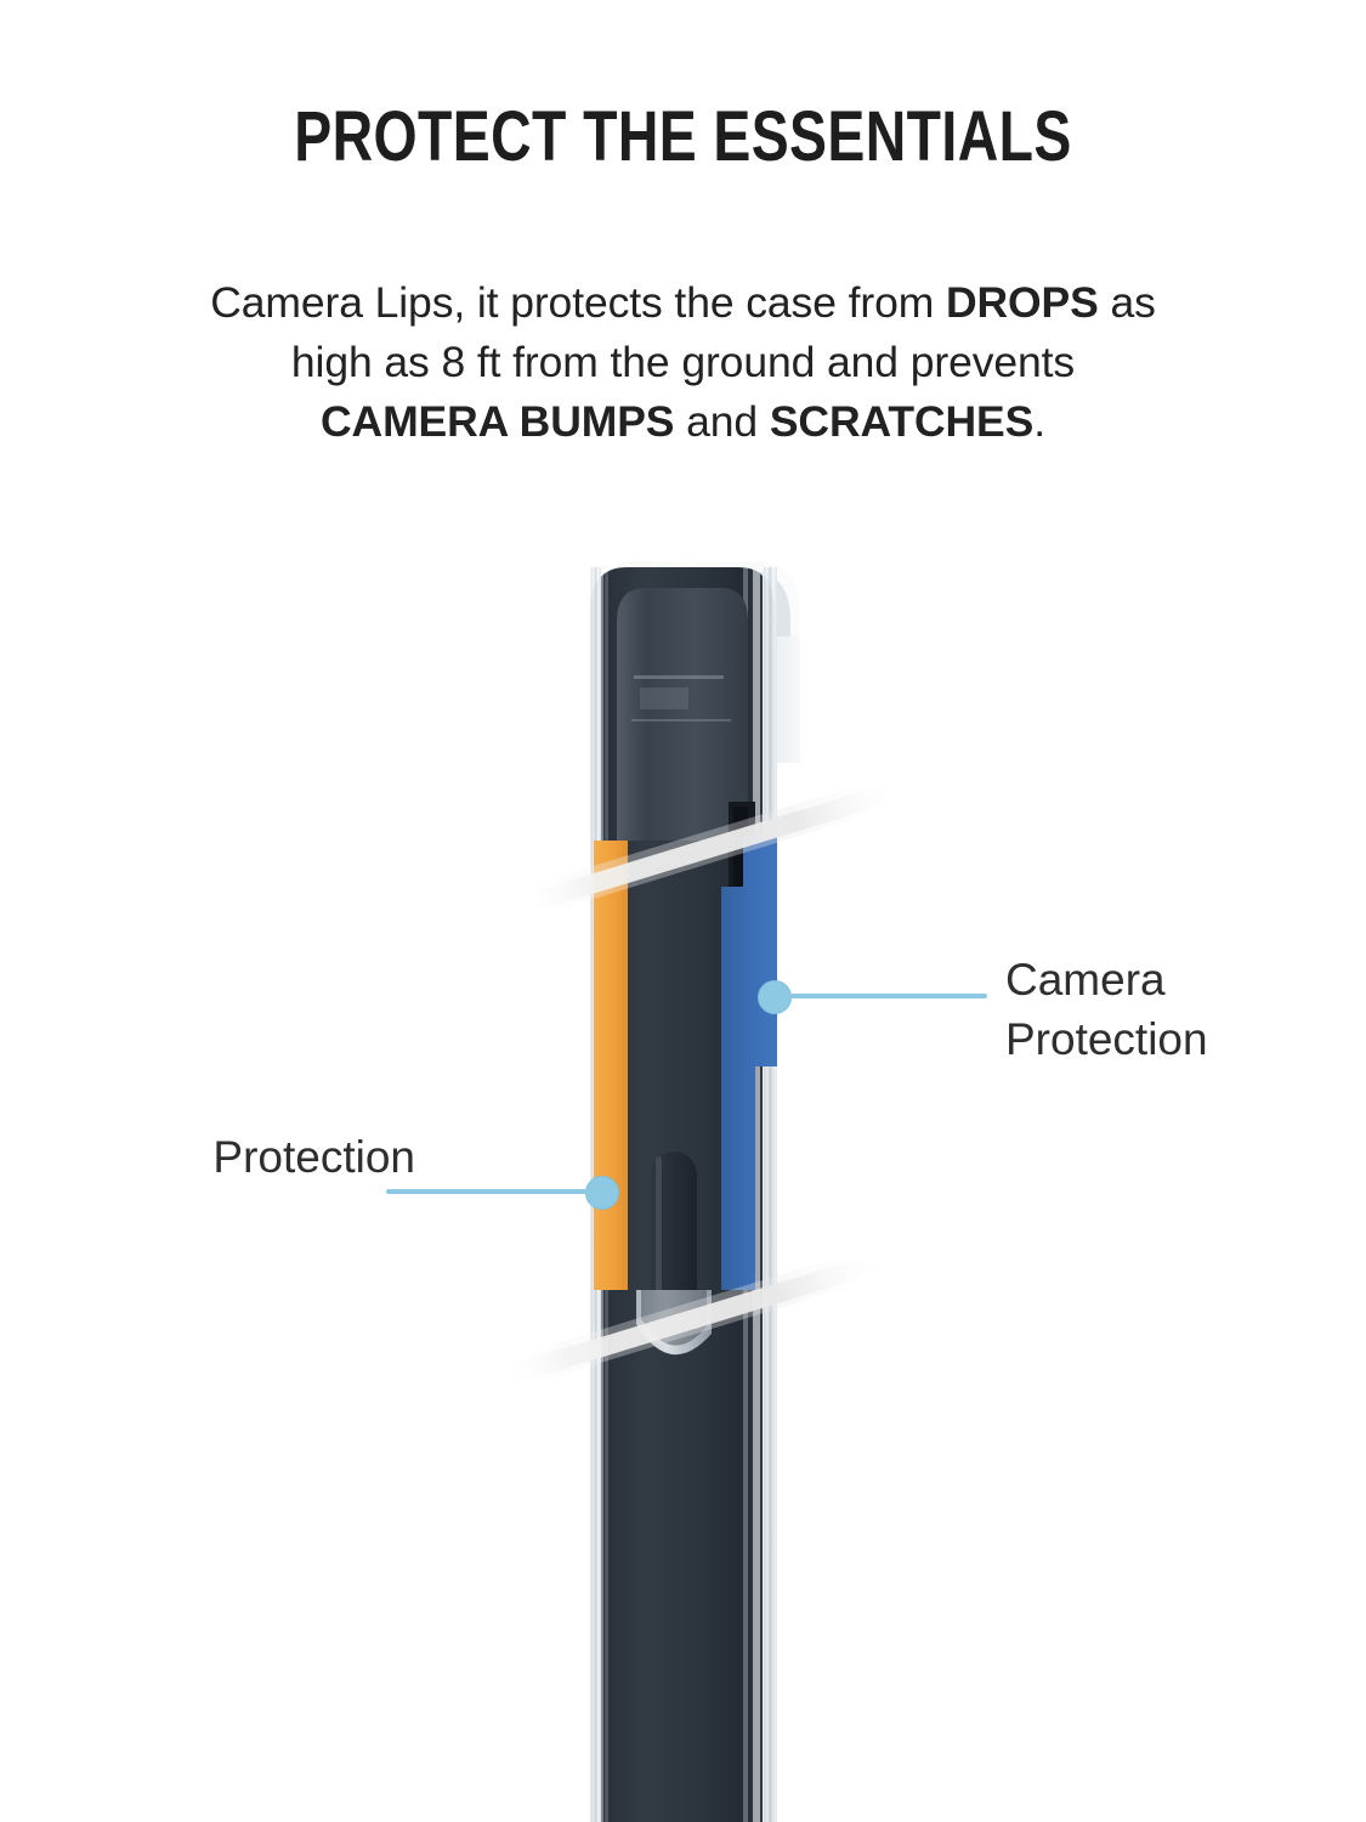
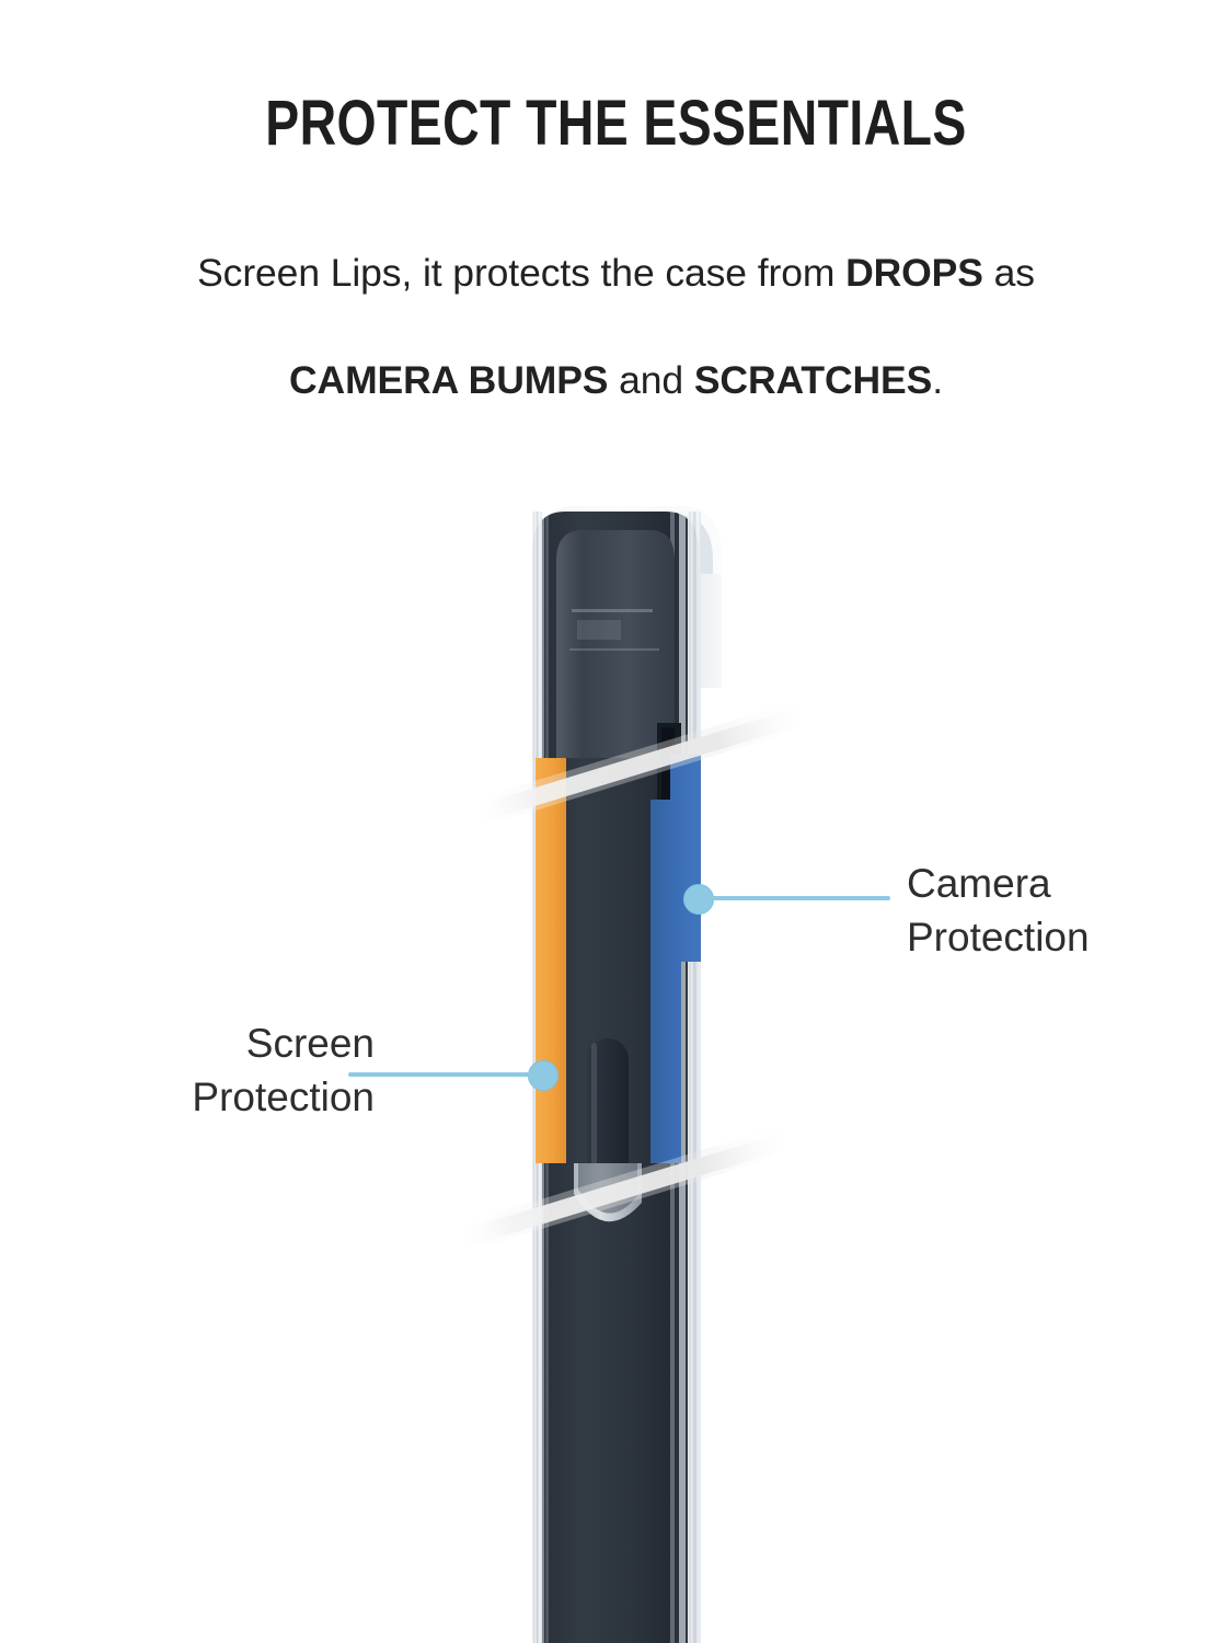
  PROTECT THE ESSENTIALS
- Camera Lips, it protects the case from DROPS as
+ Screen Lips, it protects the case from DROPS as
- high as 8 ft from the ground and prevents
  CAMERA BUMPS and SCRATCHES.
  Camera
  Protection
+ Screen
  Protection
